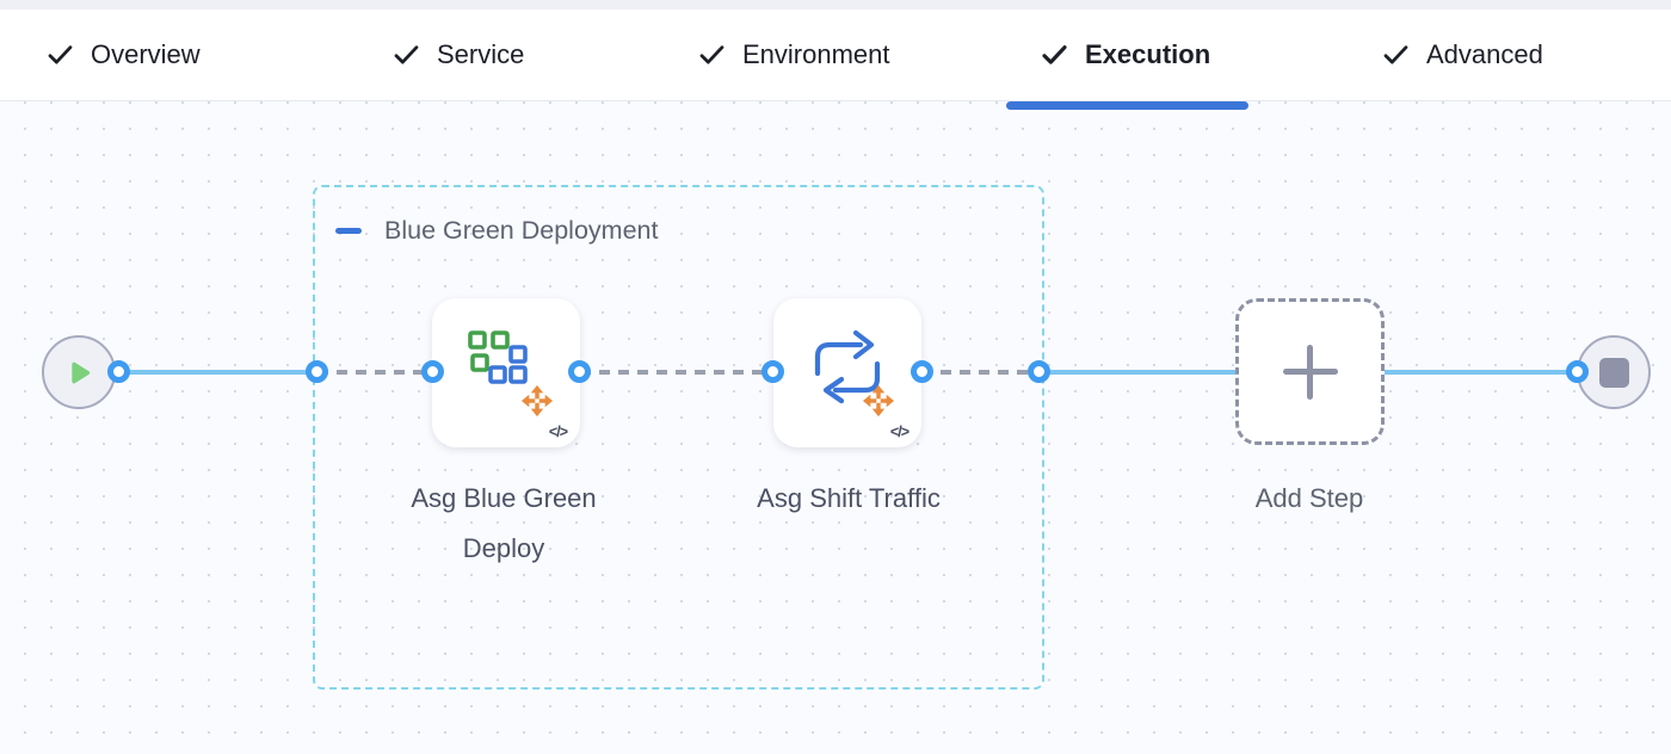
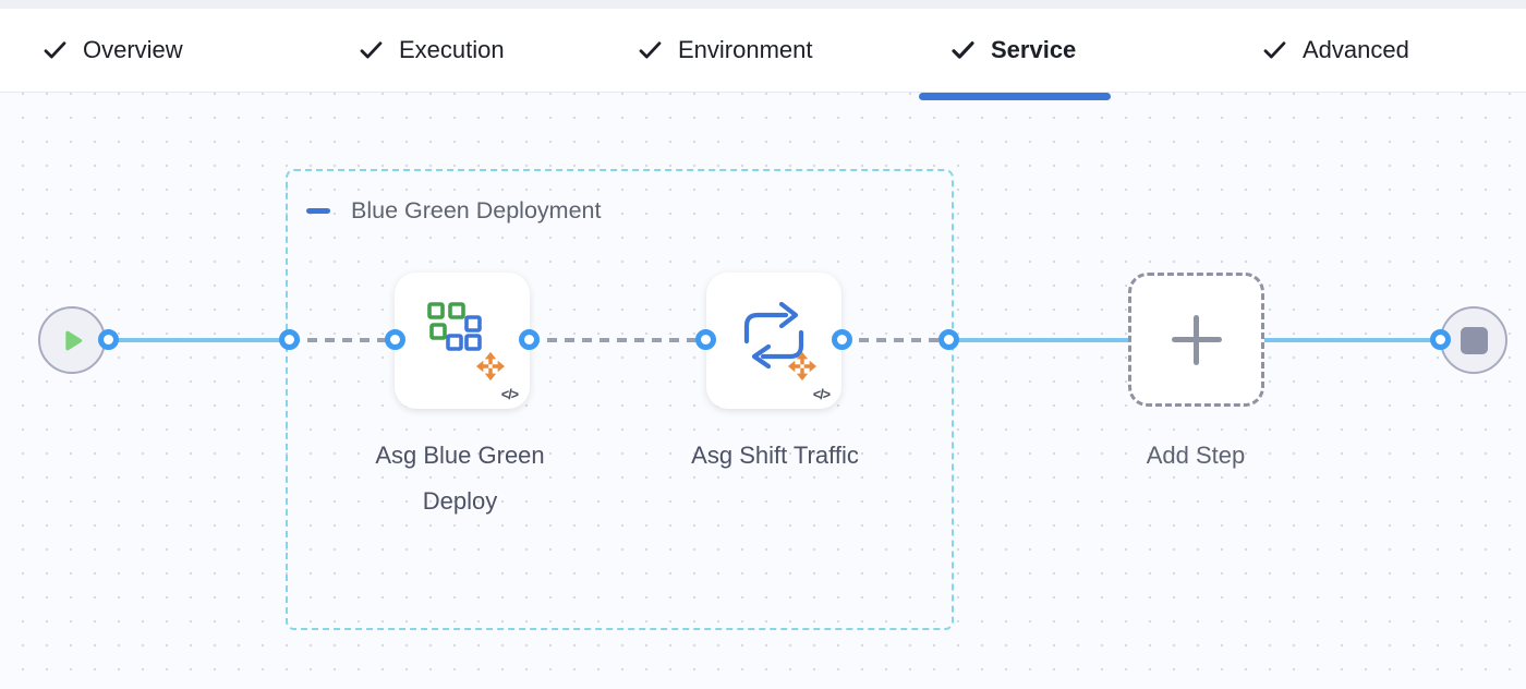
  Overview
- Service
+ Execution
  Environment
- Execution
+ Service
  Advanced
  Blue Green Deployment
  </>
  </>
  Asg Blue Green Deploy
  Asg Shift Traffic
  Add Step
